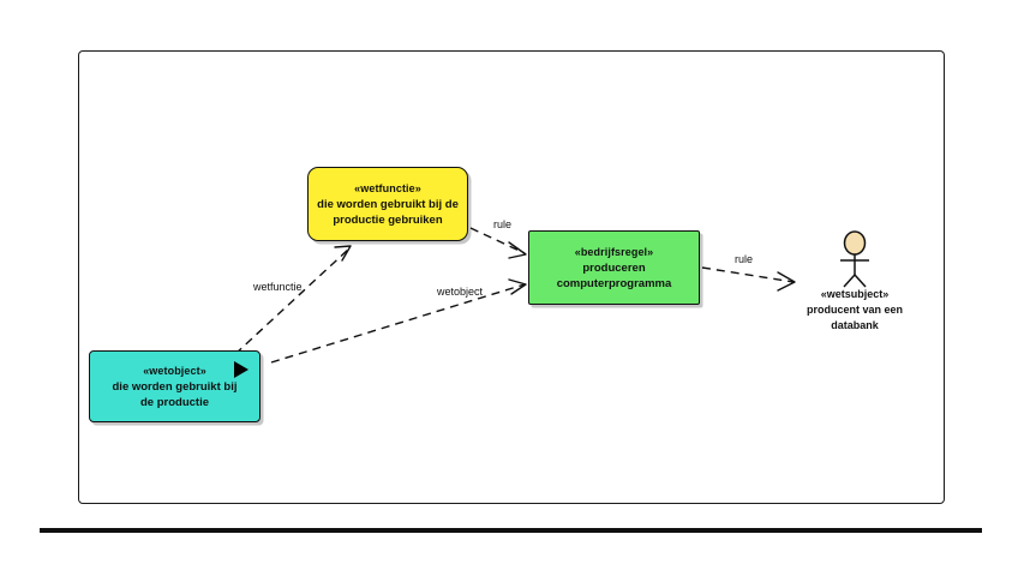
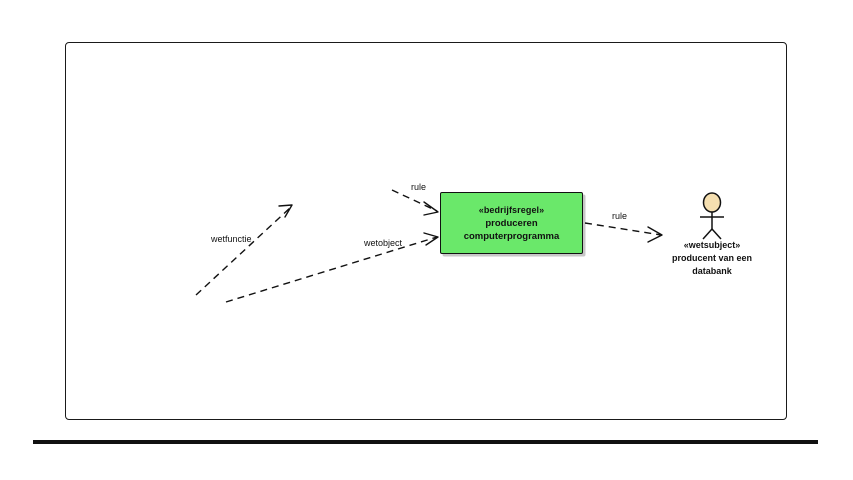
- «wetfunctie»
- die worden gebruikt bij de
- productie gebruiken
- «wetobject»
- die worden gebruikt bij
- de productie
  «bedrijfsregel»
  produceren
  computerprogramma
  «wetsubject»
  producent van een
  databank
  wetfunctie
  wetobject
  rule
  rule
